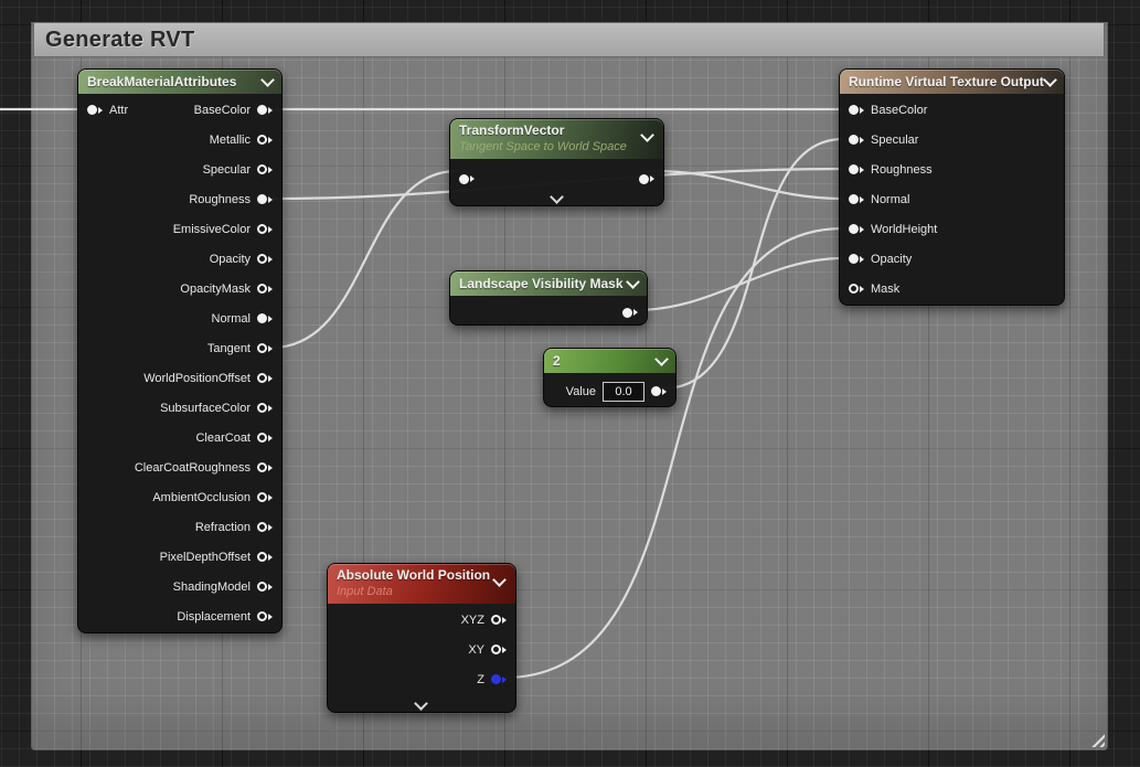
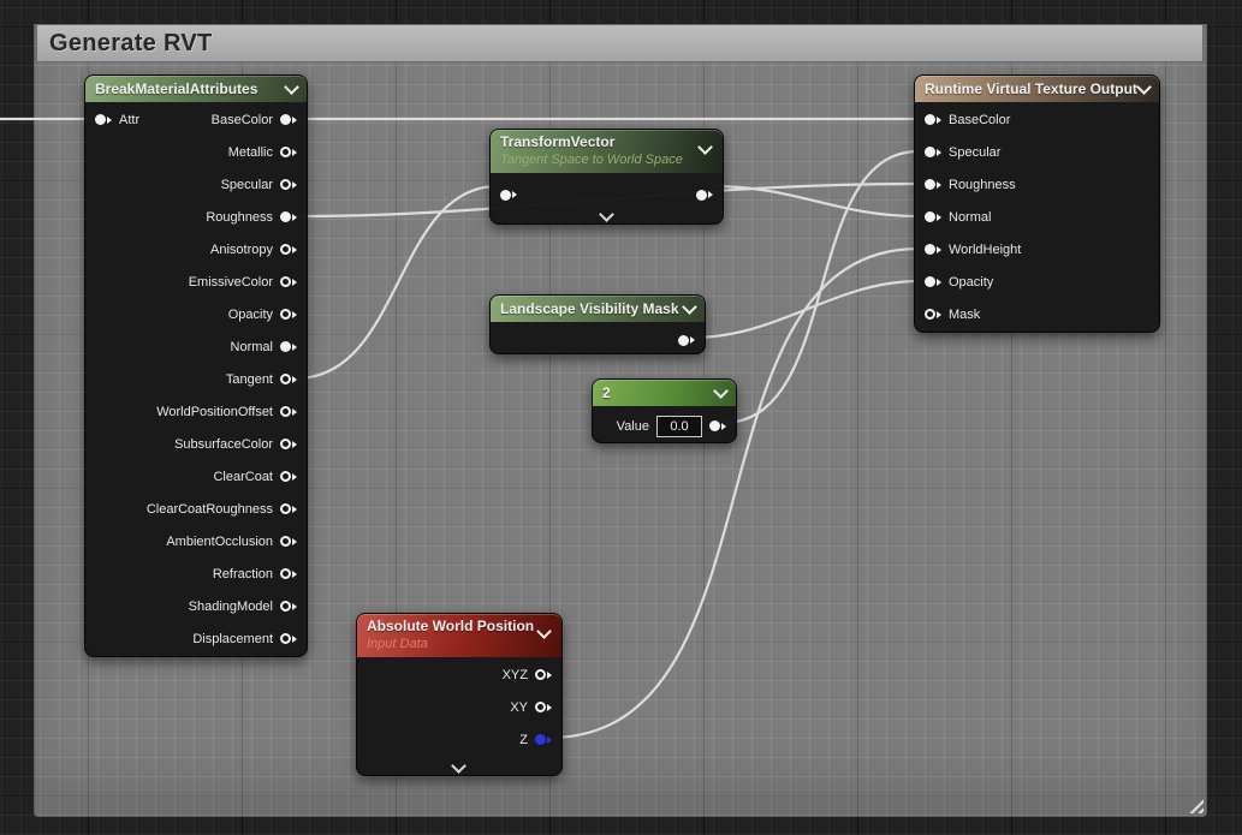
  Generate RVT
  BreakMaterialAttributes
  Attr
  BaseColor
  Metallic
  Specular
  Roughness
+ Anisotropy
  EmissiveColor
  Opacity
- OpacityMask
  Normal
  Tangent
  WorldPositionOffset
  SubsurfaceColor
  ClearCoat
  ClearCoatRoughness
  AmbientOcclusion
  Refraction
- PixelDepthOffset
  ShadingModel
  Displacement
  TransformVector
  Tangent Space to World Space
  Landscape Visibility Mask
  2
  Value
  0.0
  Absolute World Position
  Input Data
  XYZ
  XY
  Z
  Runtime Virtual Texture Output
  BaseColor
  Specular
  Roughness
  Normal
  WorldHeight
  Opacity
  Mask
